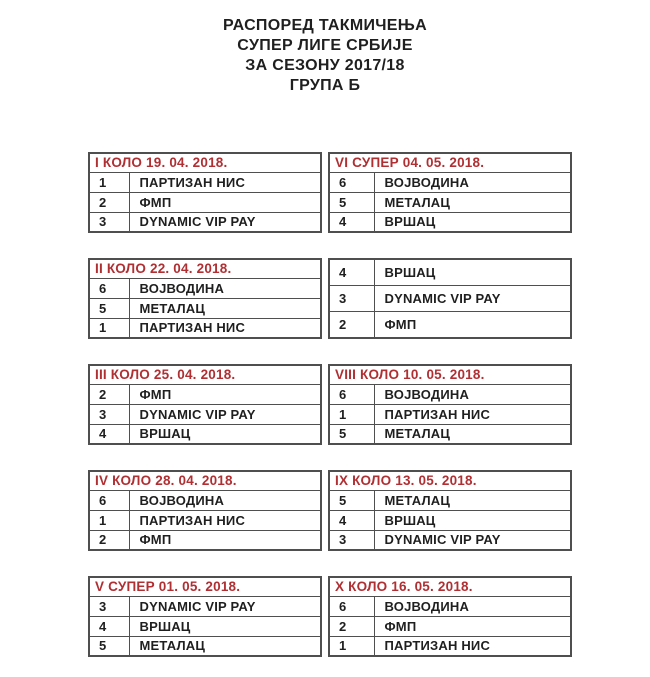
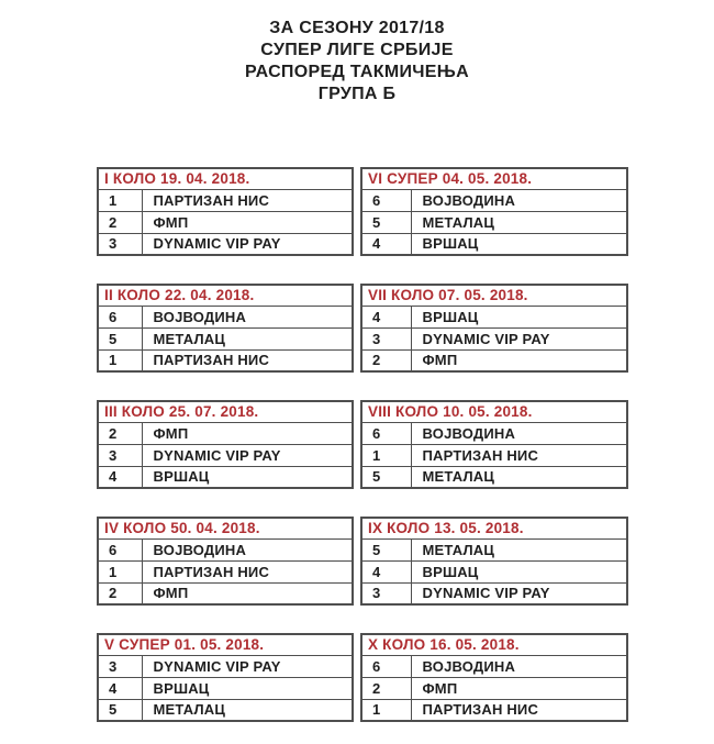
- РАСПОРЕД ТАКМИЧЕЊА
+ ЗА СЕЗОНУ 2017/18
  СУПЕР ЛИГЕ СРБИЈЕ
- ЗА СЕЗОНУ 2017/18
+ РАСПОРЕД ТАКМИЧЕЊА
  ГРУПА Б
  I КОЛО 19. 04. 2018.
  1	ПАРТИЗАН НИС
  2	ФМП
  3	DYNAMIC VIP PAY
  VI СУПЕР 04. 05. 2018.
  6	ВОЈВОДИНА
  5	МЕТАЛАЦ
  4	ВРШАЦ
  II КОЛО 22. 04. 2018.
  6	ВОЈВОДИНА
  5	МЕТАЛАЦ
  1	ПАРТИЗАН НИС
+ VII КОЛО 07. 05. 2018.
  4	ВРШАЦ
  3	DYNAMIC VIP PAY
  2	ФМП
- III КОЛО 25. 04. 2018.
+ III КОЛО 25. 07. 2018.
  2	ФМП
  3	DYNAMIC VIP PAY
  4	ВРШАЦ
  VIII КОЛО 10. 05. 2018.
  6	ВОЈВОДИНА
  1	ПАРТИЗАН НИС
  5	МЕТАЛАЦ
- IV КОЛО 28. 04. 2018.
+ IV КОЛО 50. 04. 2018.
  6	ВОЈВОДИНА
  1	ПАРТИЗАН НИС
  2	ФМП
  IX КОЛО 13. 05. 2018.
  5	МЕТАЛАЦ
  4	ВРШАЦ
  3	DYNAMIC VIP PAY
  V СУПЕР 01. 05. 2018.
  3	DYNAMIC VIP PAY
  4	ВРШАЦ
  5	МЕТАЛАЦ
  X КОЛО 16. 05. 2018.
  6	ВОЈВОДИНА
  2	ФМП
  1	ПАРТИЗАН НИС
